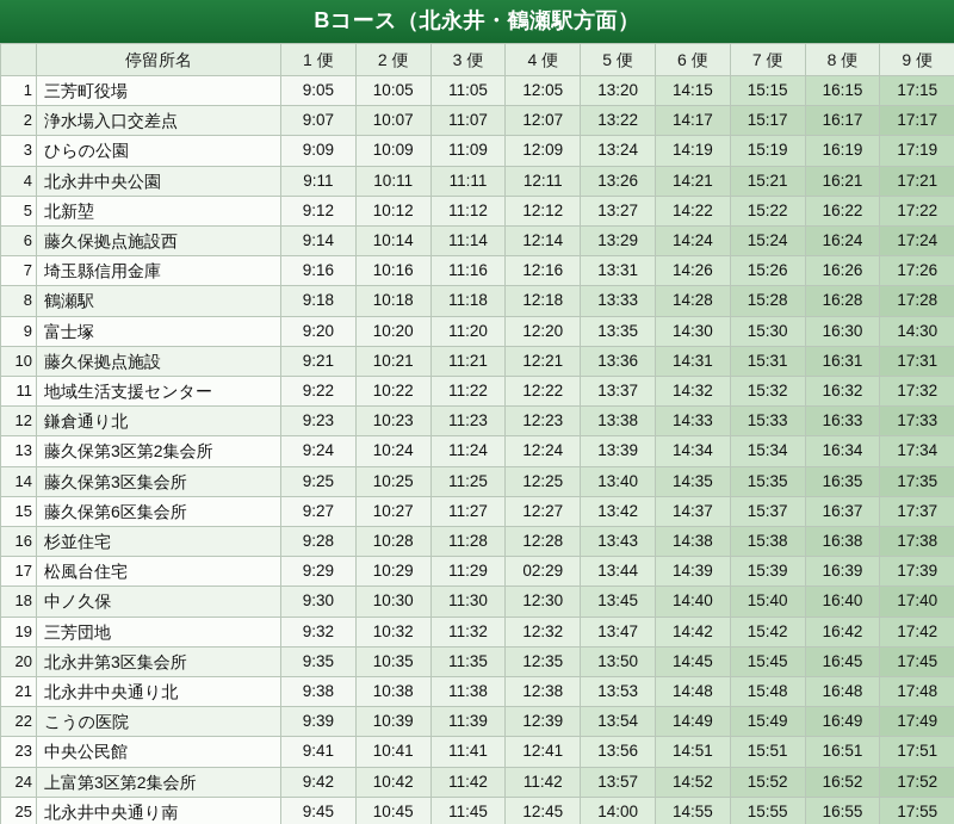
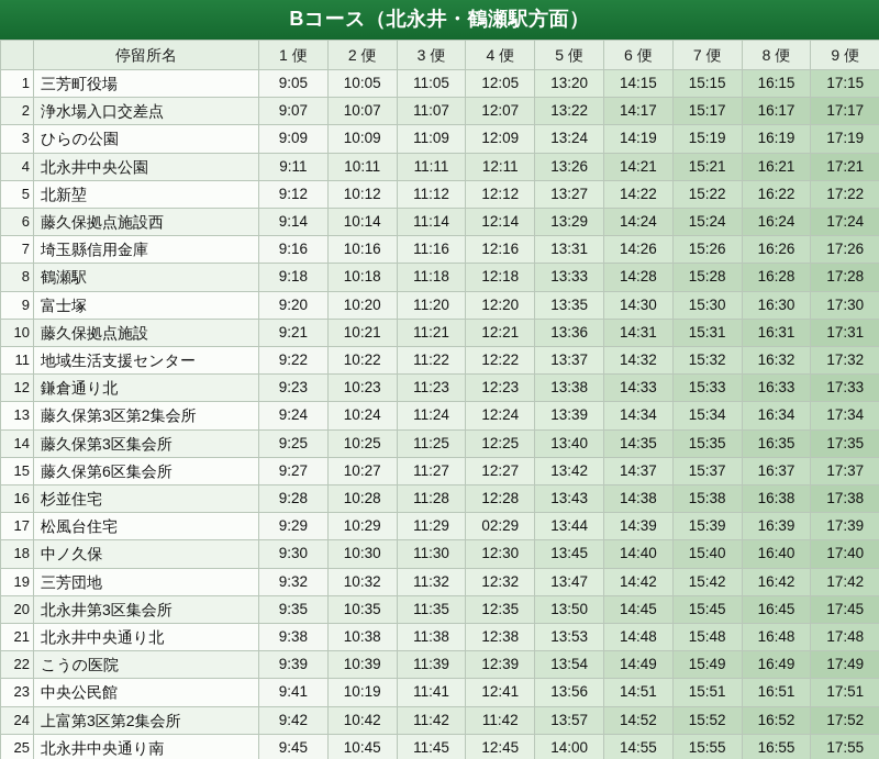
  Bコース（北永井・鶴瀬駅方面）
  	停留所名	1 便	2 便	3 便	4 便	5 便	6 便	7 便	8 便	9 便
  1	三芳町役場	9:05	10:05	11:05	12:05	13:20	14:15	15:15	16:15	17:15
  2	浄水場入口交差点	9:07	10:07	11:07	12:07	13:22	14:17	15:17	16:17	17:17
  3	ひらの公園	9:09	10:09	11:09	12:09	13:24	14:19	15:19	16:19	17:19
  4	北永井中央公園	9:11	10:11	11:11	12:11	13:26	14:21	15:21	16:21	17:21
  5	北新堃	9:12	10:12	11:12	12:12	13:27	14:22	15:22	16:22	17:22
  6	藤久保拠点施設西	9:14	10:14	11:14	12:14	13:29	14:24	15:24	16:24	17:24
  7	埼玉縣信用金庫	9:16	10:16	11:16	12:16	13:31	14:26	15:26	16:26	17:26
  8	鶴瀬駅	9:18	10:18	11:18	12:18	13:33	14:28	15:28	16:28	17:28
- 9	富士塚	9:20	10:20	11:20	12:20	13:35	14:30	15:30	16:30	14:30
+ 9	富士塚	9:20	10:20	11:20	12:20	13:35	14:30	15:30	16:30	17:30
  10	藤久保拠点施設	9:21	10:21	11:21	12:21	13:36	14:31	15:31	16:31	17:31
  11	地域生活支援センター	9:22	10:22	11:22	12:22	13:37	14:32	15:32	16:32	17:32
  12	鎌倉通り北	9:23	10:23	11:23	12:23	13:38	14:33	15:33	16:33	17:33
  13	藤久保第3区第2集会所	9:24	10:24	11:24	12:24	13:39	14:34	15:34	16:34	17:34
  14	藤久保第3区集会所	9:25	10:25	11:25	12:25	13:40	14:35	15:35	16:35	17:35
  15	藤久保第6区集会所	9:27	10:27	11:27	12:27	13:42	14:37	15:37	16:37	17:37
  16	杉並住宅	9:28	10:28	11:28	12:28	13:43	14:38	15:38	16:38	17:38
  17	松風台住宅	9:29	10:29	11:29	02:29	13:44	14:39	15:39	16:39	17:39
  18	中ノ久保	9:30	10:30	11:30	12:30	13:45	14:40	15:40	16:40	17:40
  19	三芳団地	9:32	10:32	11:32	12:32	13:47	14:42	15:42	16:42	17:42
  20	北永井第3区集会所	9:35	10:35	11:35	12:35	13:50	14:45	15:45	16:45	17:45
  21	北永井中央通り北	9:38	10:38	11:38	12:38	13:53	14:48	15:48	16:48	17:48
  22	こうの医院	9:39	10:39	11:39	12:39	13:54	14:49	15:49	16:49	17:49
- 23	中央公民館	9:41	10:41	11:41	12:41	13:56	14:51	15:51	16:51	17:51
+ 23	中央公民館	9:41	10:19	11:41	12:41	13:56	14:51	15:51	16:51	17:51
  24	上富第3区第2集会所	9:42	10:42	11:42	11:42	13:57	14:52	15:52	16:52	17:52
  25	北永井中央通り南	9:45	10:45	11:45	12:45	14:00	14:55	15:55	16:55	17:55
